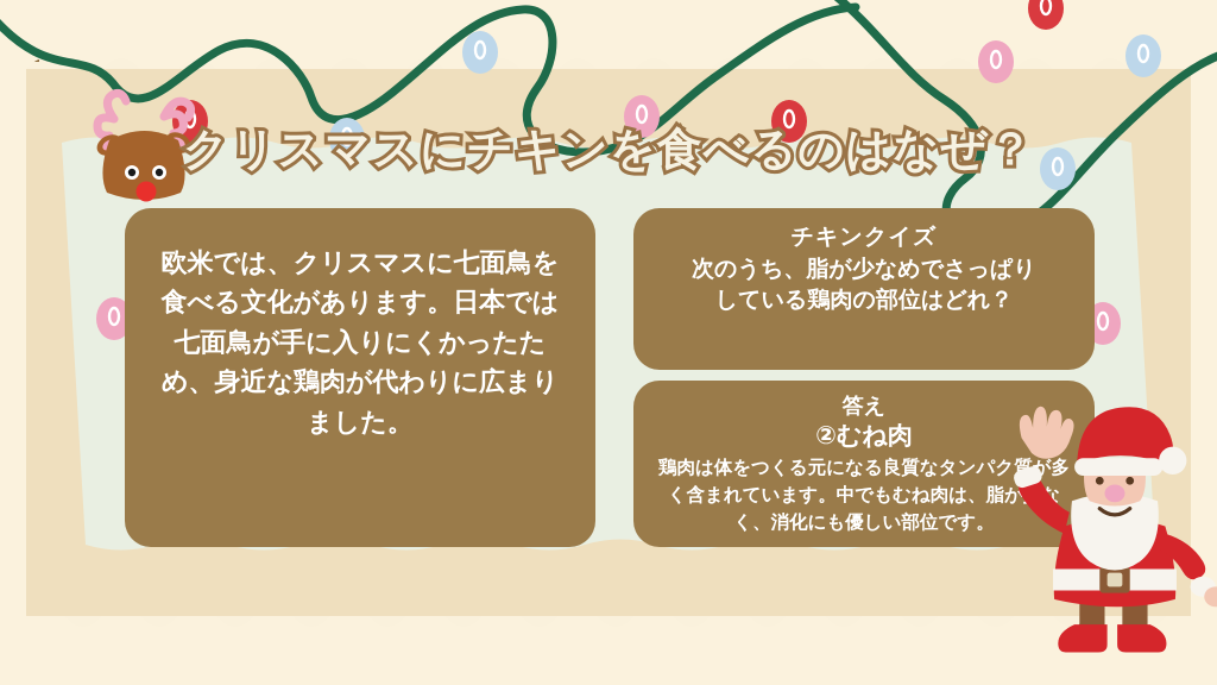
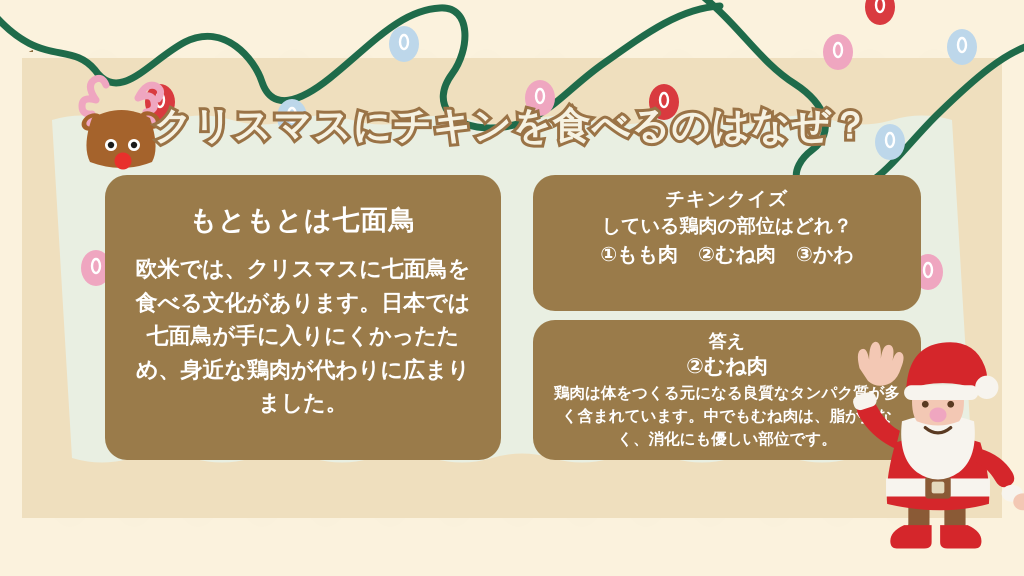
  クリスマスにチキンを食べるのはなぜ？
+ もともとは七面鳥
  欧米では、クリスマスに七面鳥を食べる文化があります。日本では七面鳥が手に入りにくかったため、身近な鶏肉が代わりに広まりました。
  チキンクイズ
- 次のうち、脂が少なめでさっぱり
  している鶏肉の部位はどれ？
+ ①もも肉 ②むね肉 ③かわ
  答え
  ②むね肉
  鶏肉は体をつくる元になる良質なタンパク質が多く含まれています。中でもむね肉は、脂がなく、消化にも優しい部位です。
